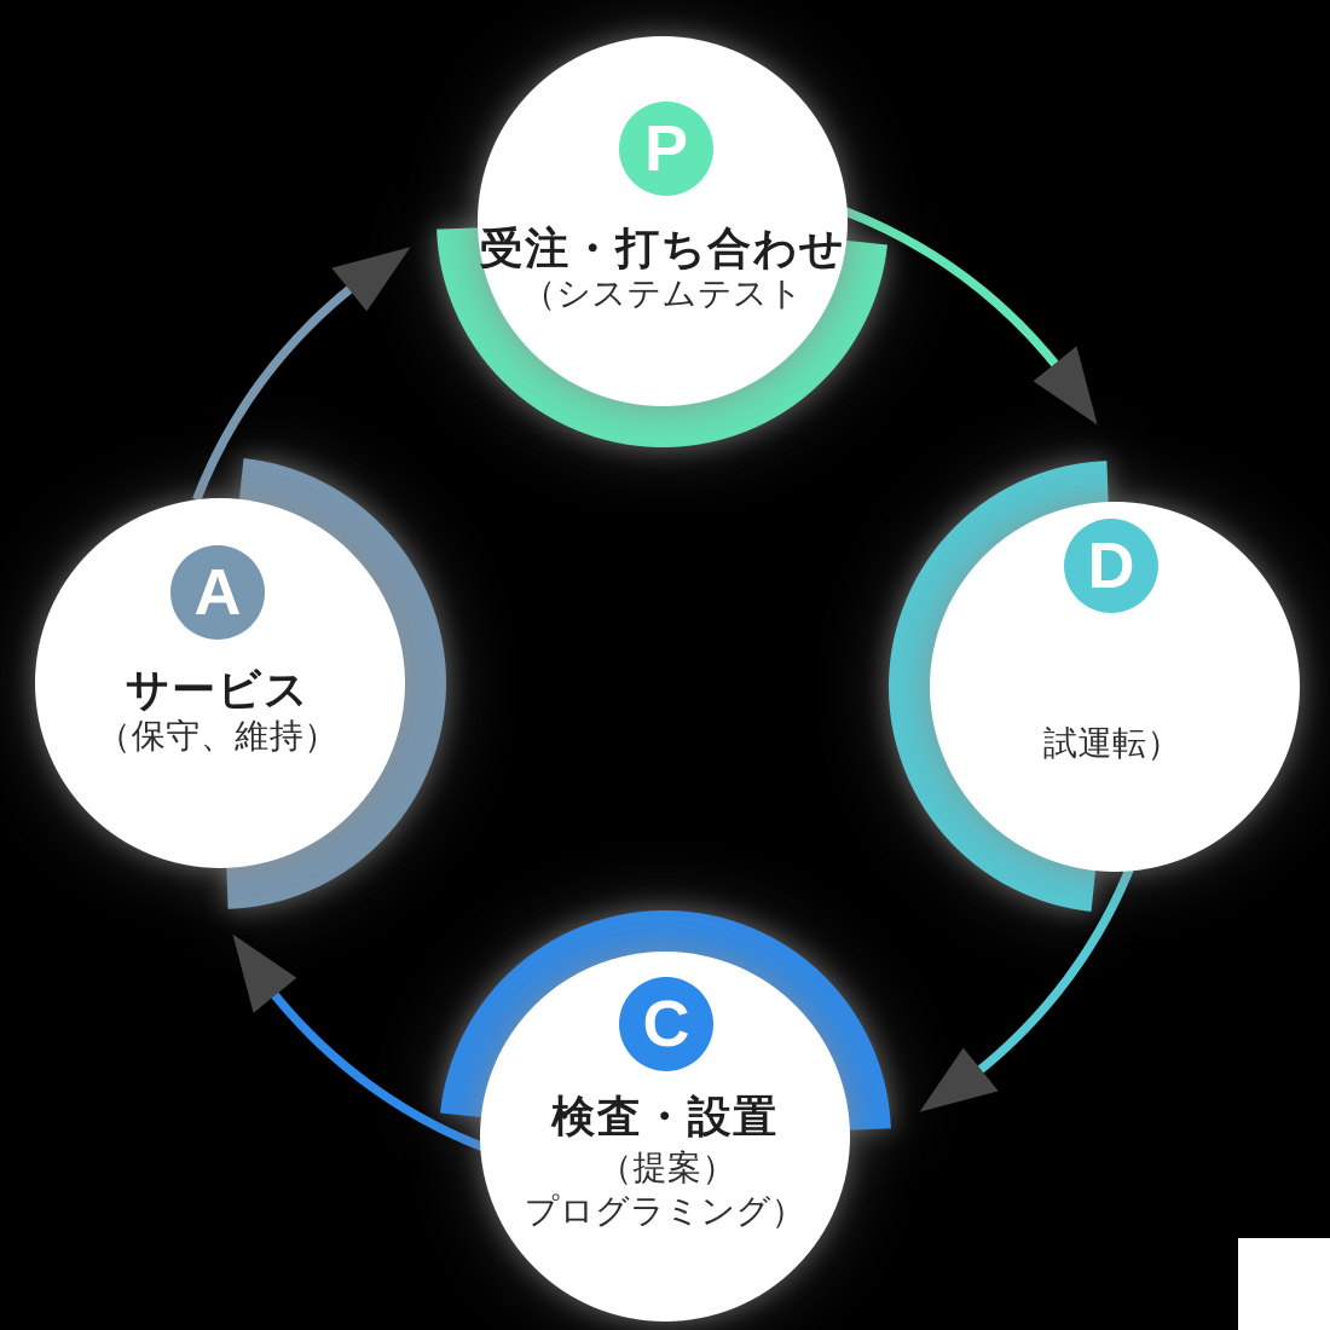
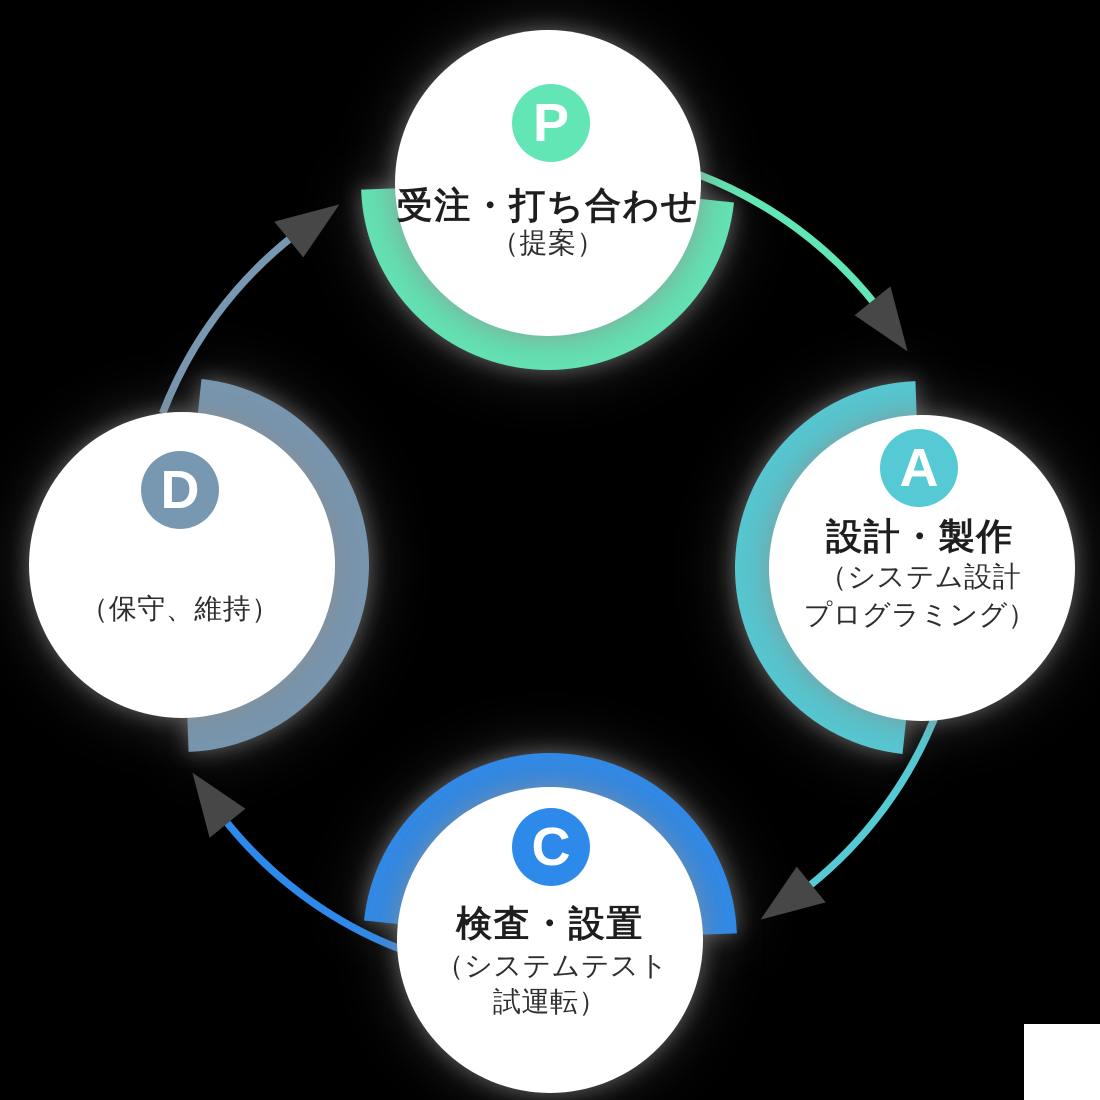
  P
  受注・打ち合わせ
- （システムテスト
+ （提案）
- D
+ A
+ 設計・製作
+ （システム設計
- 試運転）
+ プログラミング）
  C
  検査・設置
- （提案）
+ （システムテスト
- プログラミング）
+ 試運転）
- A
+ D
- サービス
  （保守、維持）
